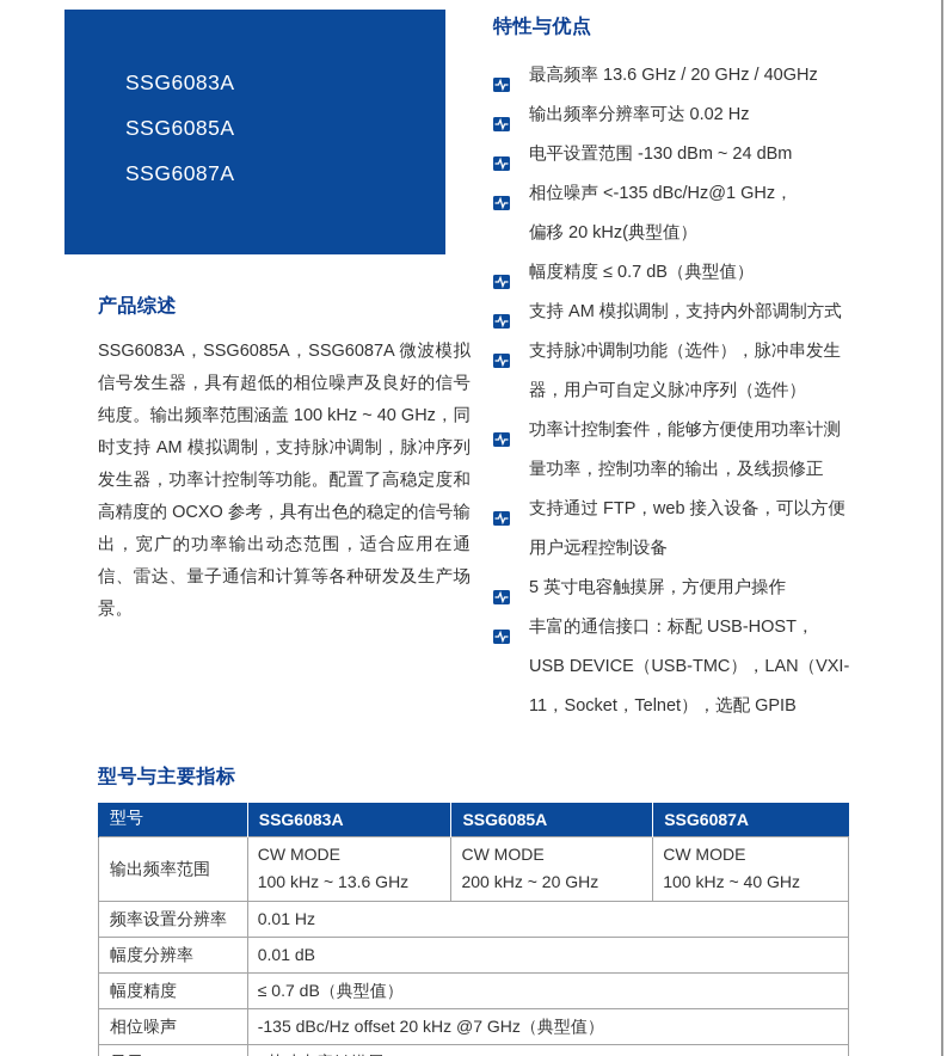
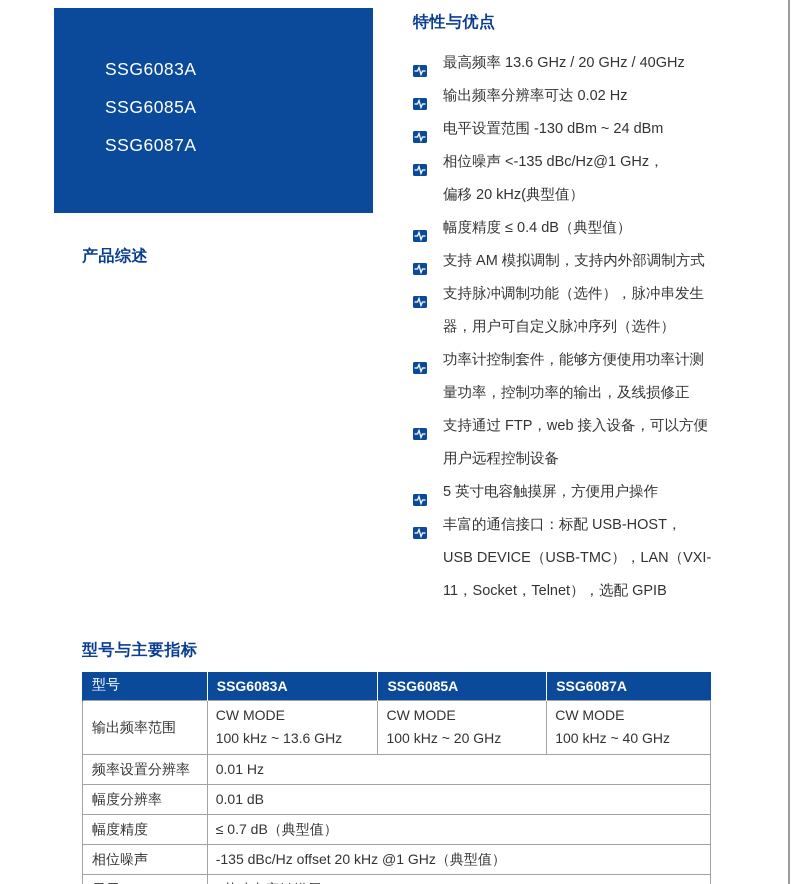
  SSG6083A
  SSG6085A
  SSG6087A
  特性与优点
  最高频率 13.6 GHz / 20 GHz / 40GHz
  输出频率分辨率可达 0.02 Hz
  电平设置范围 -130 dBm ~ 24 dBm
  相位噪声 <-135 dBc/Hz@1 GHz，
  偏移 20 kHz(典型值）
- 幅度精度 ≤ 0.7 dB（典型值）
+ 幅度精度 ≤ 0.4 dB（典型值）
  支持 AM 模拟调制，支持内外部调制方式
  支持脉冲调制功能（选件），脉冲串发生
  器，用户可自定义脉冲序列（选件）
  功率计控制套件，能够方便使用功率计测
  量功率，控制功率的输出，及线损修正
  支持通过 FTP，web 接入设备，可以方便
  用户远程控制设备
  5 英寸电容触摸屏，方便用户操作
  丰富的通信接口：标配 USB-HOST，
  USB DEVICE（USB-TMC），LAN（VXI-
  11，Socket，Telnet），选配 GPIB
  产品综述
- SSG6083A，SSG6085A，SSG6087A 微波模拟信号发生器，具有超低的相位噪声及良好的信号纯度。输出频率范围涵盖 100 kHz ~ 40 GHz，同时支持 AM 模拟调制，支持脉冲调制，脉冲序列发生器，功率计控制等功能。配置了高稳定度和高精度的 OCXO 参考，具有出色的稳定的信号输出，宽广的功率输出动态范围，适合应用在通信、雷达、量子通信和计算等各种研发及生产场景。
  型号与主要指标
  型号	SSG6083A	SSG6085A	SSG6087A
- 输出频率范围	CW MODE 100 kHz ~ 13.6 GHz	CW MODE 200 kHz ~ 20 GHz	CW MODE 100 kHz ~ 40 GHz
+ 输出频率范围	CW MODE 100 kHz ~ 13.6 GHz	CW MODE 100 kHz ~ 20 GHz	CW MODE 100 kHz ~ 40 GHz
  频率设置分辨率	0.01 Hz
  幅度分辨率	0.01 dB
  幅度精度	≤ 0.7 dB（典型值）
- 相位噪声	-135 dBc/Hz offset 20 kHz @7 GHz（典型值）
+ 相位噪声	-135 dBc/Hz offset 20 kHz @1 GHz（典型值）
